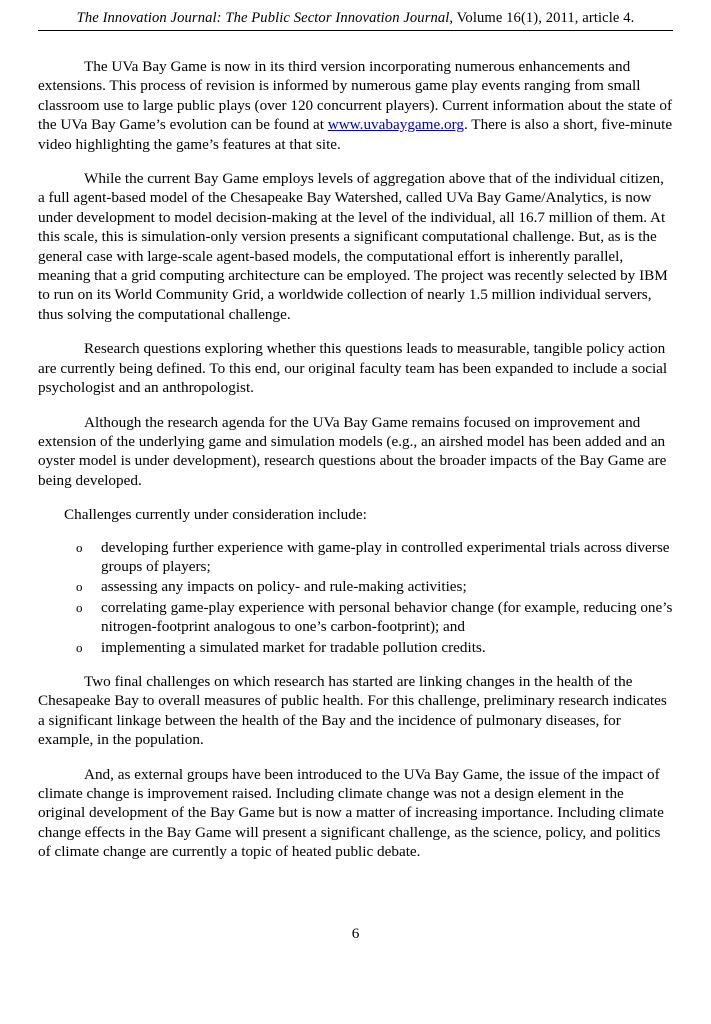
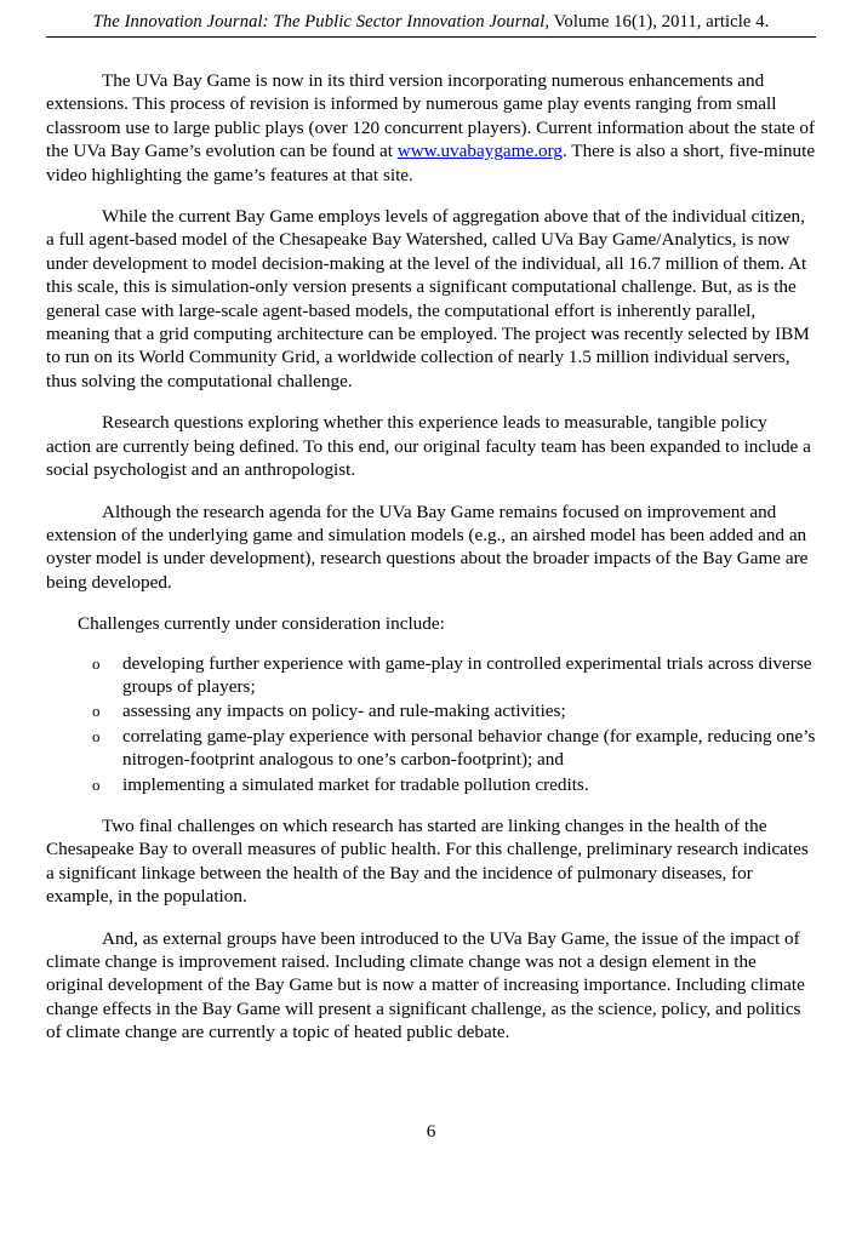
  The Innovation Journal: The Public Sector Innovation Journal, Volume 16(1), 2011, article 4.
  The UVa Bay Game is now in its third version incorporating numerous enhancements and extensions. This process of revision is informed by numerous game play events ranging from small classroom use to large public plays (over 120 concurrent players). Current information about the state of the UVa Bay Game’s evolution can be found at www.uvabaygame.org. There is also a short, five-minute video highlighting the game’s features at that site.
  While the current Bay Game employs levels of aggregation above that of the individual citizen, a full agent-based model of the Chesapeake Bay Watershed, called UVa Bay Game/Analytics, is now under development to model decision-making at the level of the individual, all 16.7 million of them. At this scale, this is simulation-only version presents a significant computational challenge. But, as is the general case with large-scale agent-based models, the computational effort is inherently parallel, meaning that a grid computing architecture can be employed. The project was recently selected by IBM to run on its World Community Grid, a worldwide collection of nearly 1.5 million individual servers, thus solving the computational challenge.
- Research questions exploring whether this questions leads to measurable, tangible policy action are currently being defined. To this end, our original faculty team has been expanded to include a social psychologist and an anthropologist.
+ Research questions exploring whether this experience leads to measurable, tangible policy action are currently being defined. To this end, our original faculty team has been expanded to include a social psychologist and an anthropologist.
  Although the research agenda for the UVa Bay Game remains focused on improvement and extension of the underlying game and simulation models (e.g., an airshed model has been added and an oyster model is under development), research questions about the broader impacts of the Bay Game are being developed.
  Challenges currently under consideration include:
  o
  developing further experience with game-play in controlled experimental trials across diverse groups of players;
  o
  assessing any impacts on policy- and rule-making activities;
  o
  correlating game-play experience with personal behavior change (for example, reducing one’s nitrogen-footprint analogous to one’s carbon-footprint); and
  o
  implementing a simulated market for tradable pollution credits.
  Two final challenges on which research has started are linking changes in the health of the Chesapeake Bay to overall measures of public health. For this challenge, preliminary research indicates a significant linkage between the health of the Bay and the incidence of pulmonary diseases, for example, in the population.
  And, as external groups have been introduced to the UVa Bay Game, the issue of the impact of climate change is improvement raised. Including climate change was not a design element in the original development of the Bay Game but is now a matter of increasing importance. Including climate change effects in the Bay Game will present a significant challenge, as the science, policy, and politics of climate change are currently a topic of heated public debate.
  6
